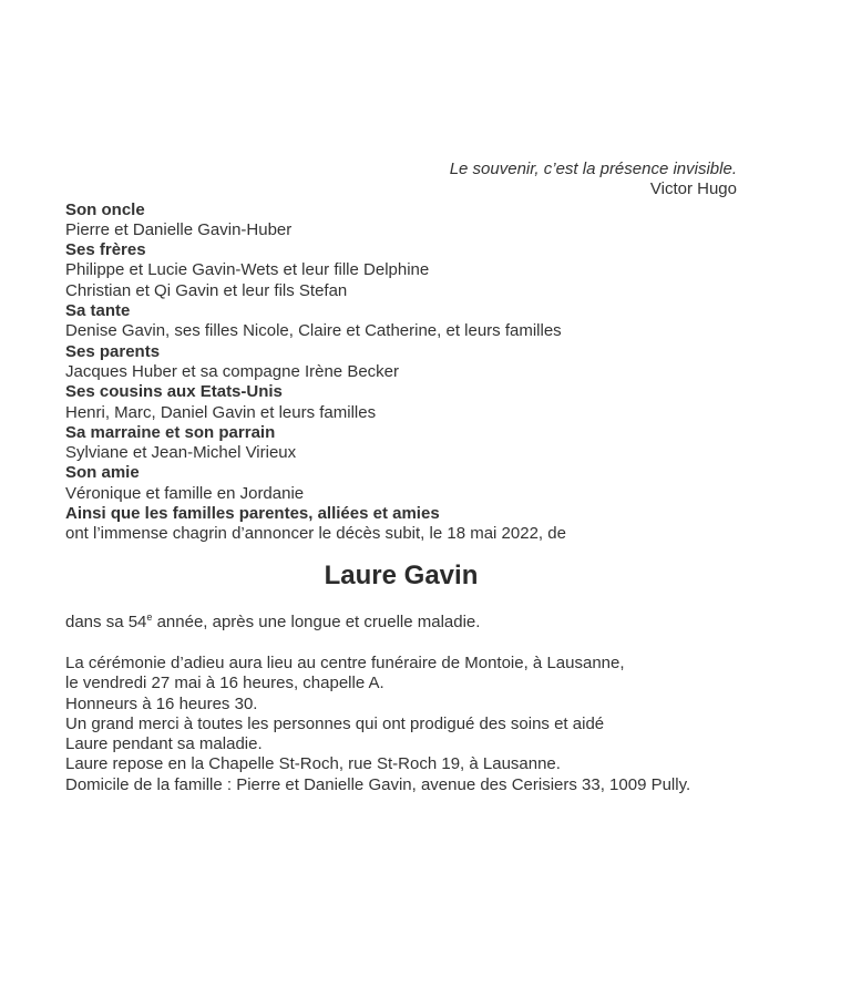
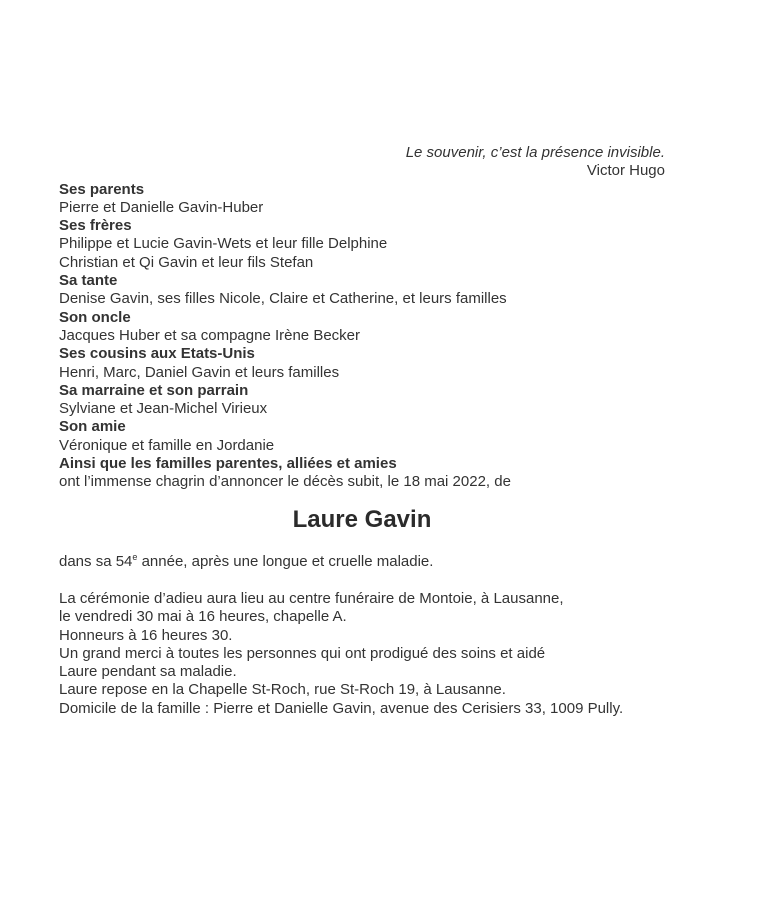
  Le souvenir, c’est la présence invisible.
  Victor Hugo
- Son oncle
+ Ses parents
  Pierre et Danielle Gavin-Huber
  Ses frères
  Philippe et Lucie Gavin-Wets et leur fille Delphine
  Christian et Qi Gavin et leur fils Stefan
  Sa tante
  Denise Gavin, ses filles Nicole, Claire et Catherine, et leurs familles
- Ses parents
+ Son oncle
  Jacques Huber et sa compagne Irène Becker
  Ses cousins aux Etats-Unis
  Henri, Marc, Daniel Gavin et leurs familles
  Sa marraine et son parrain
  Sylviane et Jean-Michel Virieux
  Son amie
  Véronique et famille en Jordanie
  Ainsi que les familles parentes, alliées et amies
  ont l’immense chagrin d’annoncer le décès subit, le 18 mai 2022, de
  Laure Gavin
  dans sa 54e année, après une longue et cruelle maladie.
  La cérémonie d’adieu aura lieu au centre funéraire de Montoie, à Lausanne,
- le vendredi 27 mai à 16 heures, chapelle A.
+ le vendredi 30 mai à 16 heures, chapelle A.
  Honneurs à 16 heures 30.
  Un grand merci à toutes les personnes qui ont prodigué des soins et aidé
  Laure pendant sa maladie.
  Laure repose en la Chapelle St-Roch, rue St-Roch 19, à Lausanne.
  Domicile de la famille : Pierre et Danielle Gavin, avenue des Cerisiers 33, 1009 Pully.
